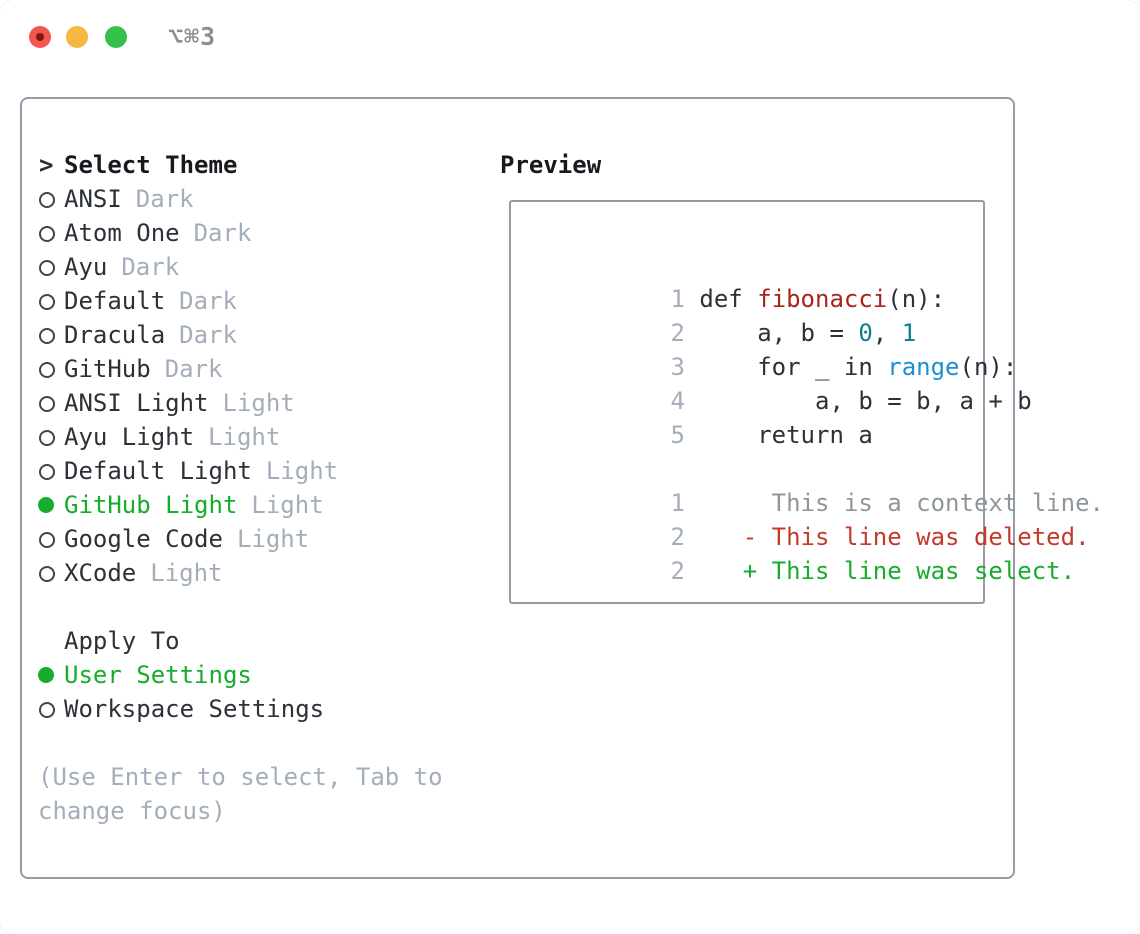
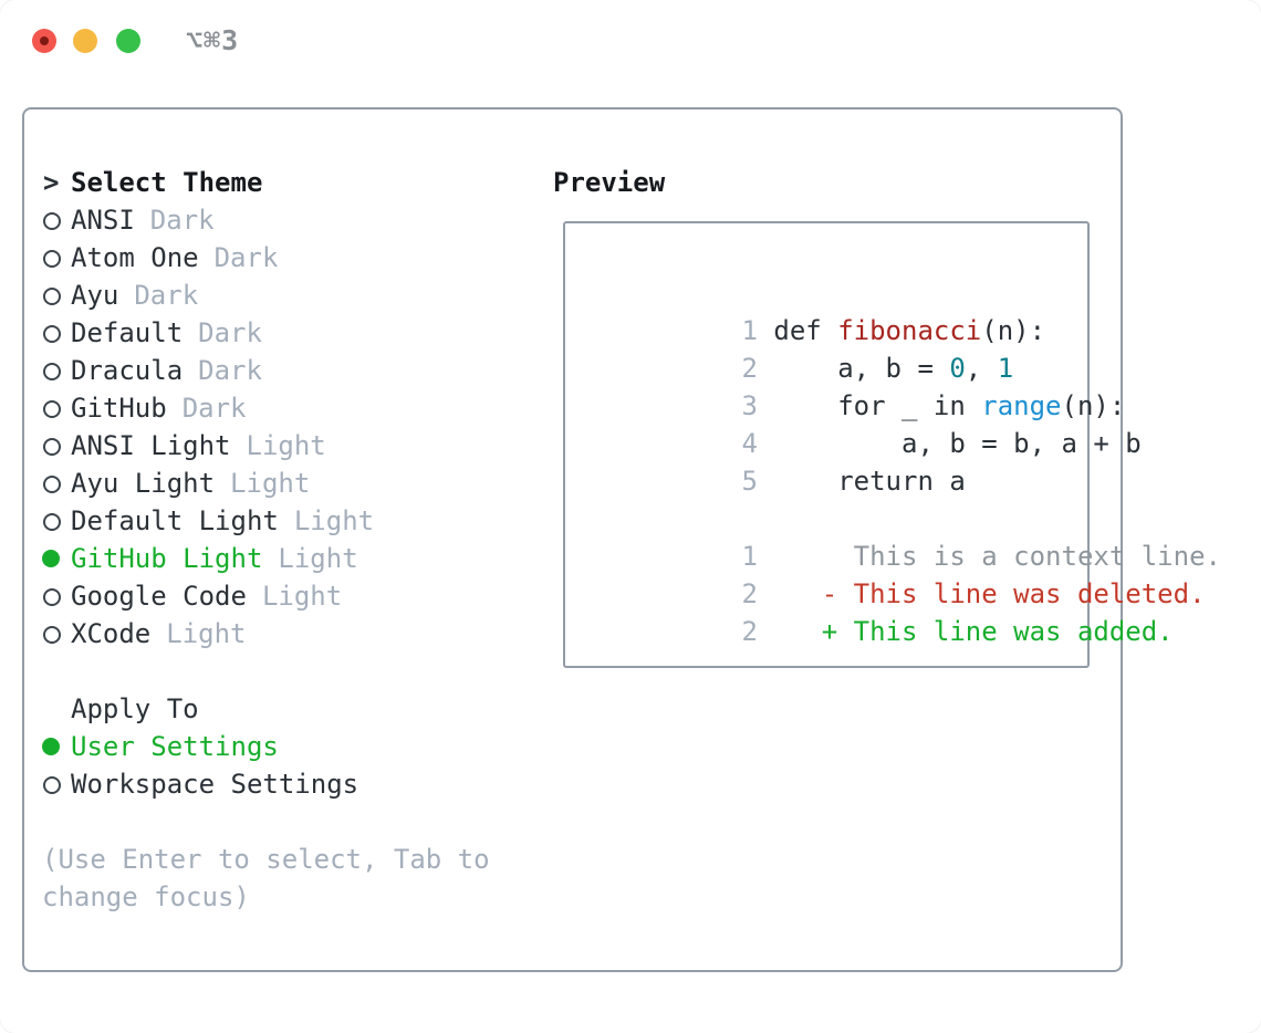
  ⌥⌘3
  >
  Select Theme
  ANSI
  Dark
  Atom One
  Dark
  Ayu
  Dark
  Default
  Dark
  Dracula
  Dark
  GitHub
  Dark
  ANSI Light
  Light
  Ayu Light
  Light
  Default Light
  Light
  GitHub Light
  Light
  Google Code
  Light
  XCode
  Light
  Apply To
  User Settings
  Workspace Settings
  (Use Enter to select, Tab to
  change focus)
  Preview
  1 def fibonacci(n):
  2 a, b = 0, 1
  3 for _ in range(n):
  4 a, b = b, a + b
  5 return a
  1 This is a context line.
  2 - This line was deleted.
- 2 + This line was select.
+ 2 + This line was added.
